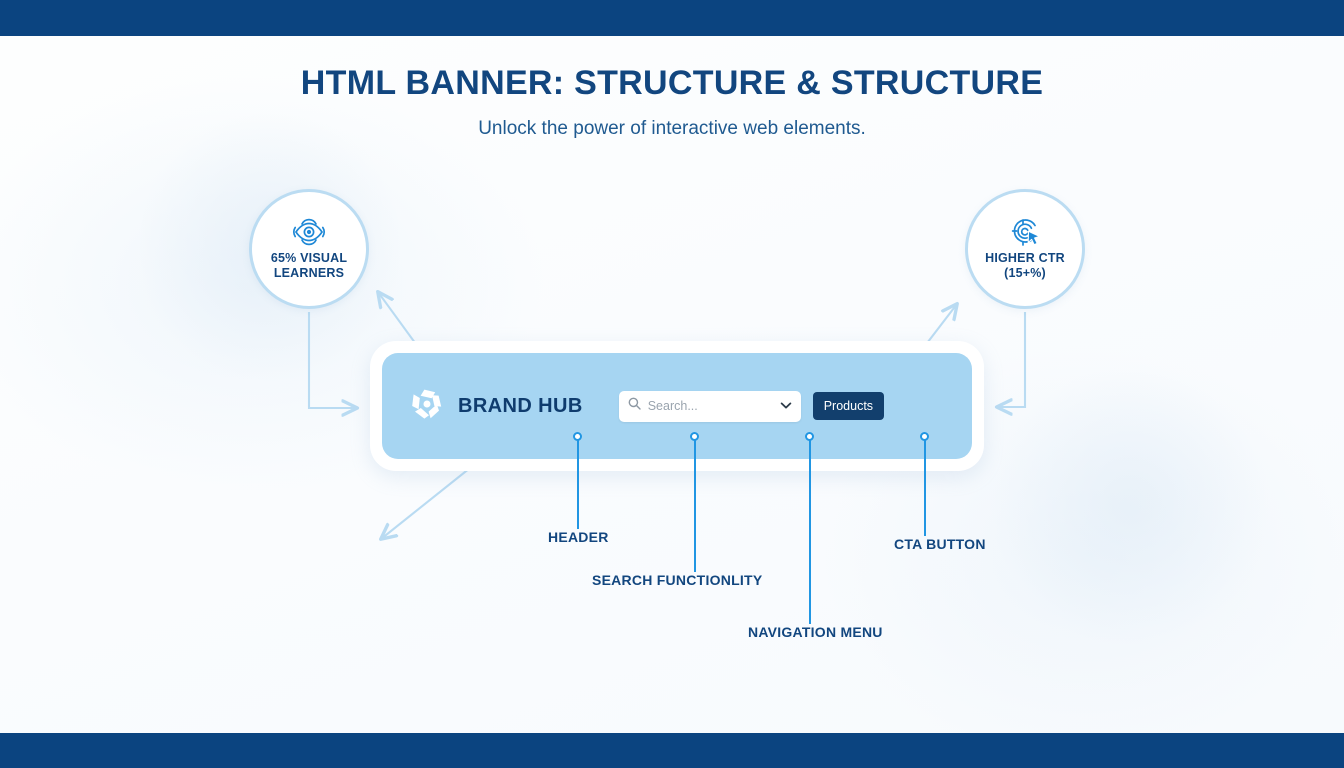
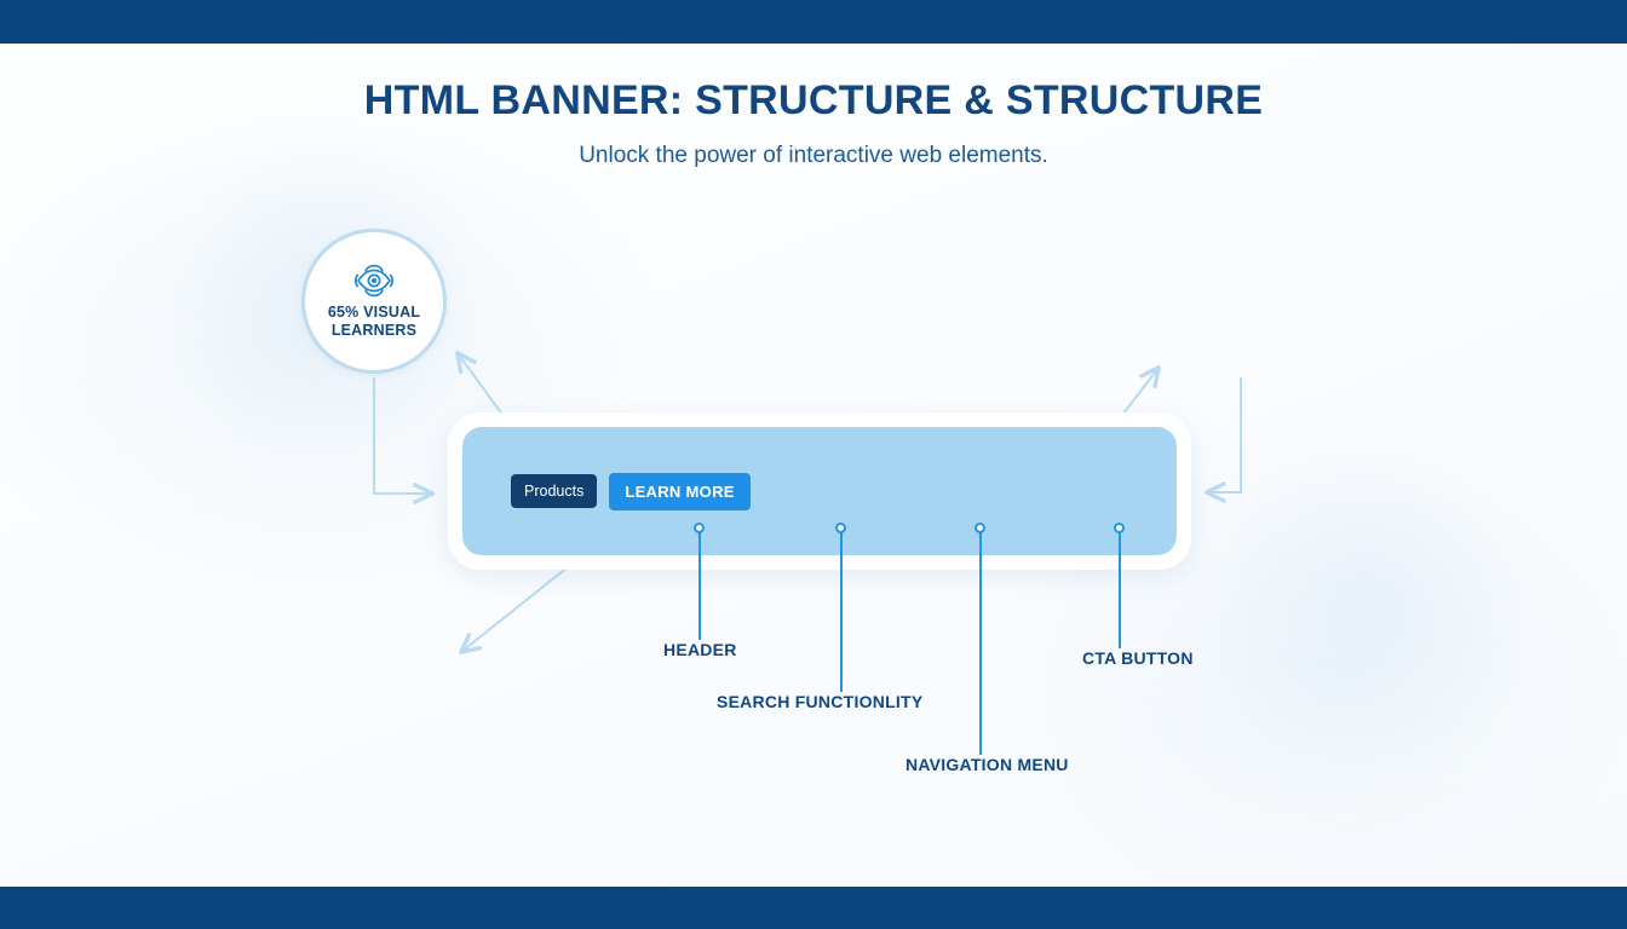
  HTML BANNER: STRUCTURE & STRUCTURE
  Unlock the power of interactive web elements.
  65% VISUAL
  LEARNERS
- HIGHER CTR
- (15+%)
- BRAND HUB
- Search...
  Products
+ LEARN MORE
  HEADER
  SEARCH FUNCTIONLITY
  NAVIGATION MENU
  CTA BUTTON
